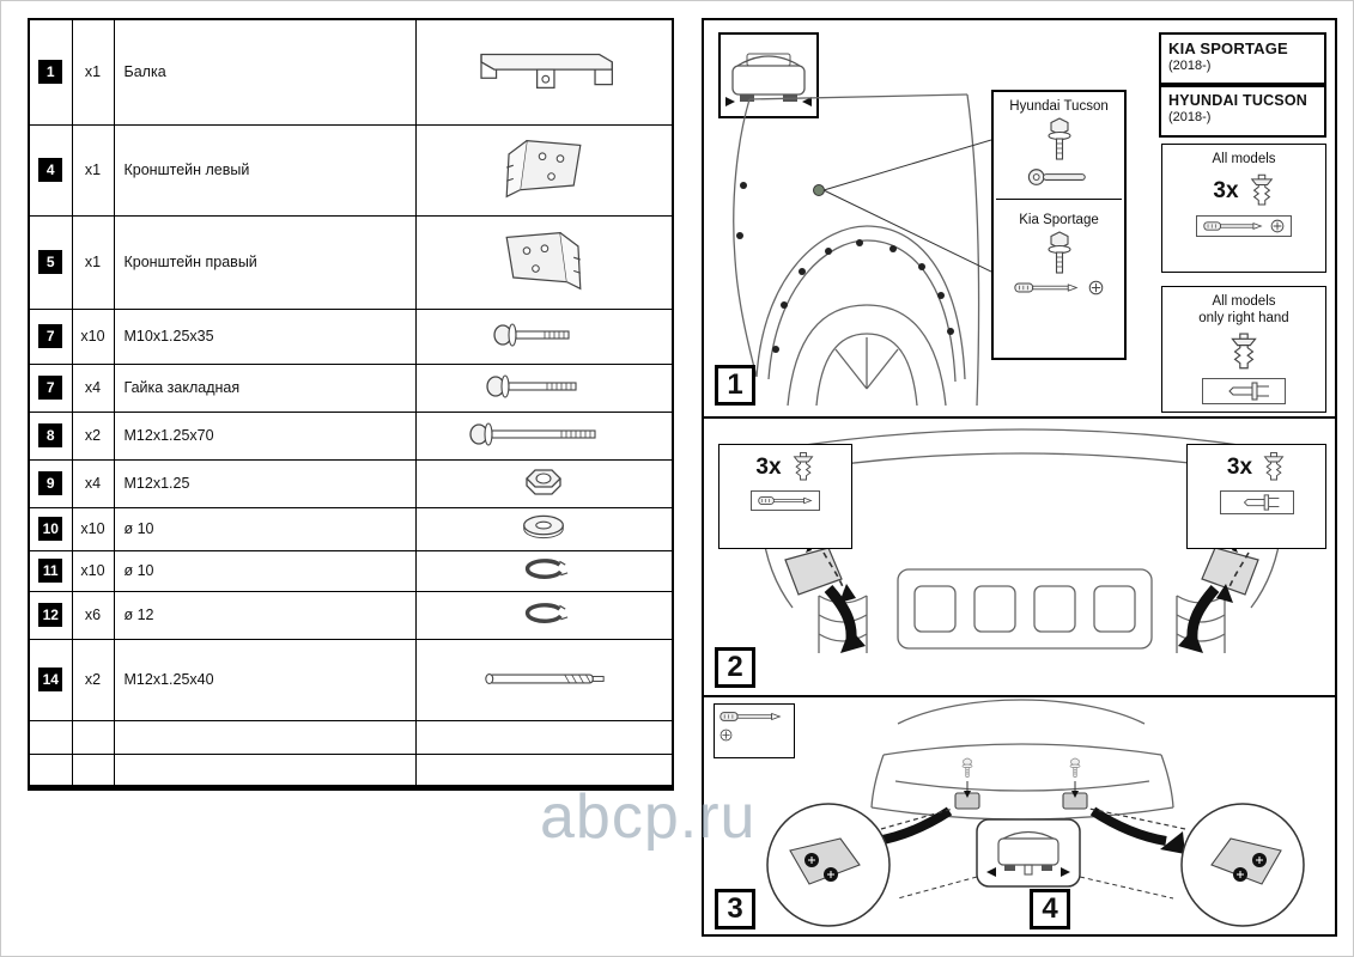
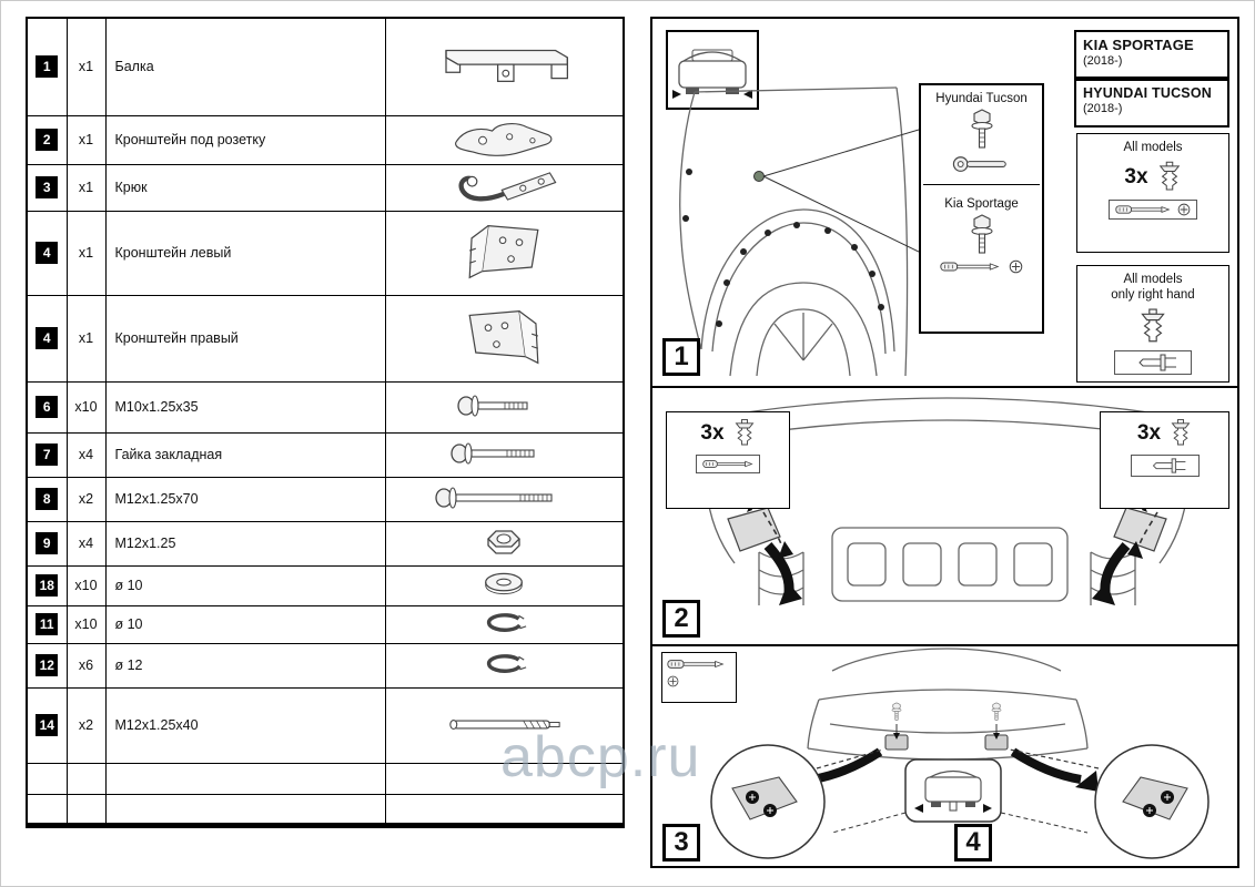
  1	x1	Балка
+ 2	x1	Кронштейн под розетку
+ 3	x1	Крюк
  4	x1	Кронштейн левый
- 5	x1	Кронштейн правый
+ 4	x1	Кронштейн правый
- 7	x10	M10x1.25x35
+ 6	x10	M10x1.25x35
  7	x4	Гайка закладная
  8	x2	M12x1.25x70
  9	x4	M12x1.25
- 10	x10	ø 10
+ 18	x10	ø 10
  11	x10	ø 10
  12	x6	ø 12
  14	x2	M12x1.25x40
  Hyundai Tucson
  Kia Sportage
  KIA SPORTAGE
  (2018-)
  HYUNDAI TUCSON
  (2018-)
  All models
  3x
  All models
  only right hand
  1
  3x
  3x
  2
  3
  4
  abcp.ru
